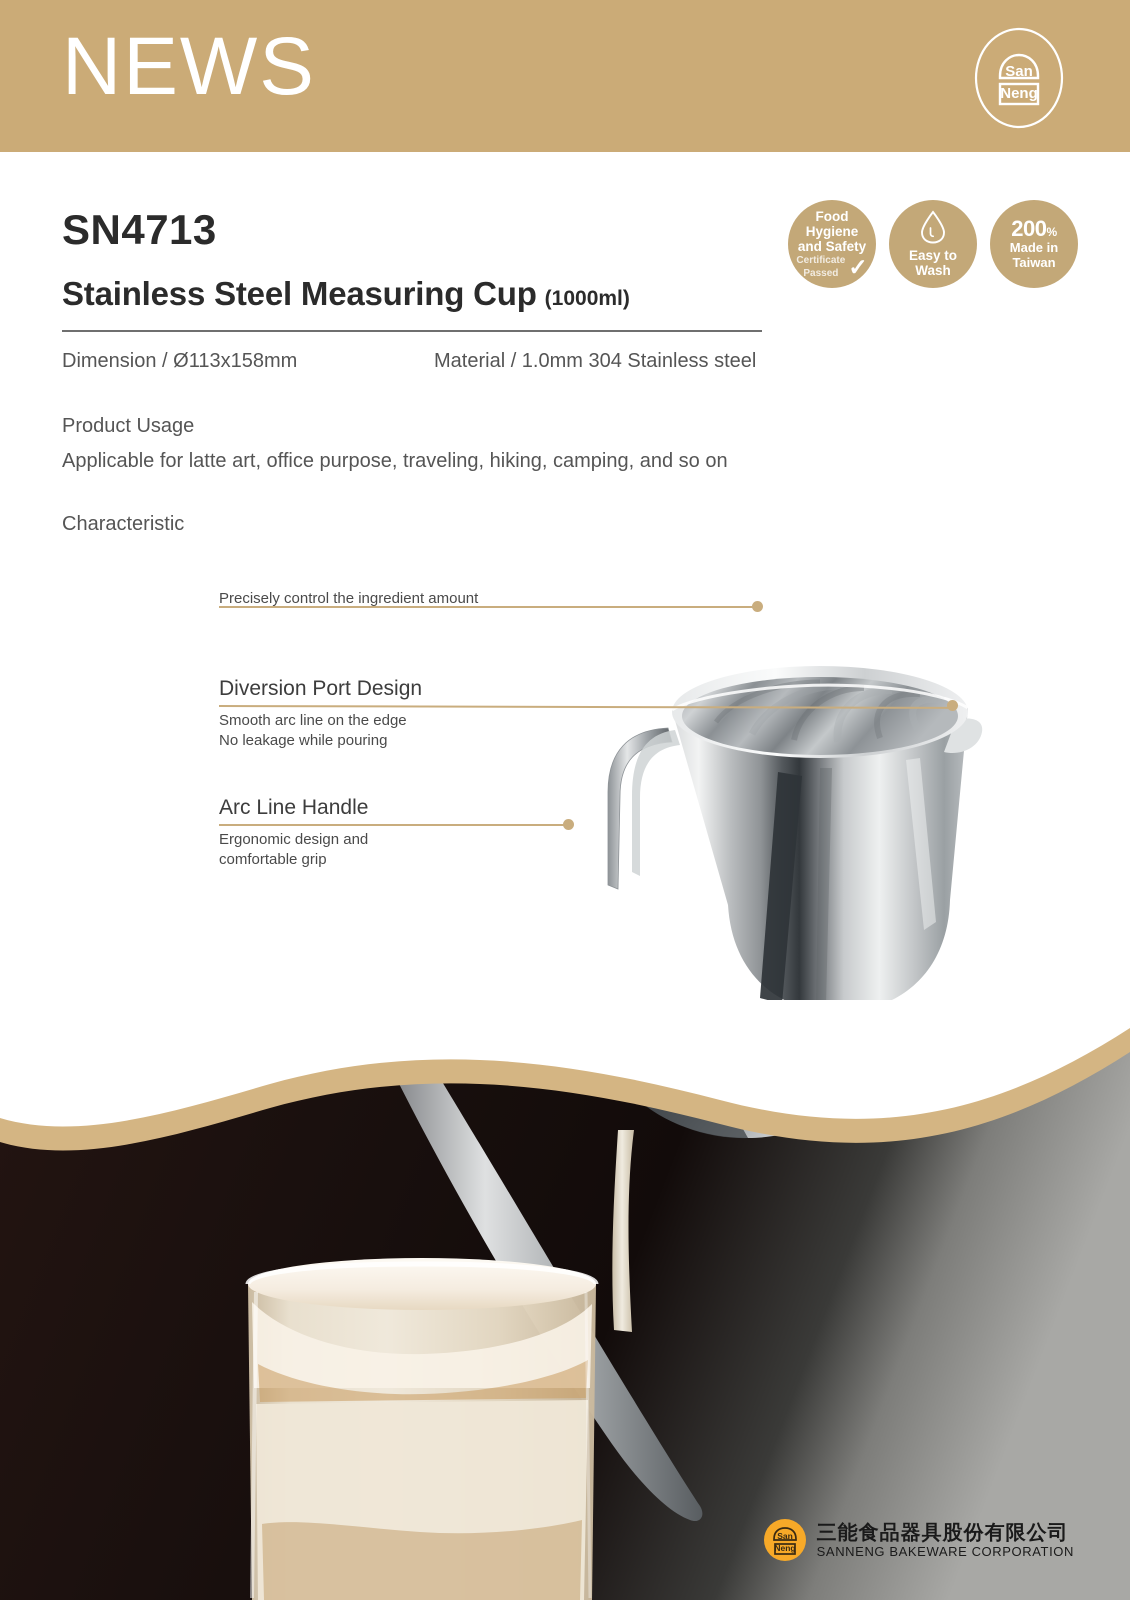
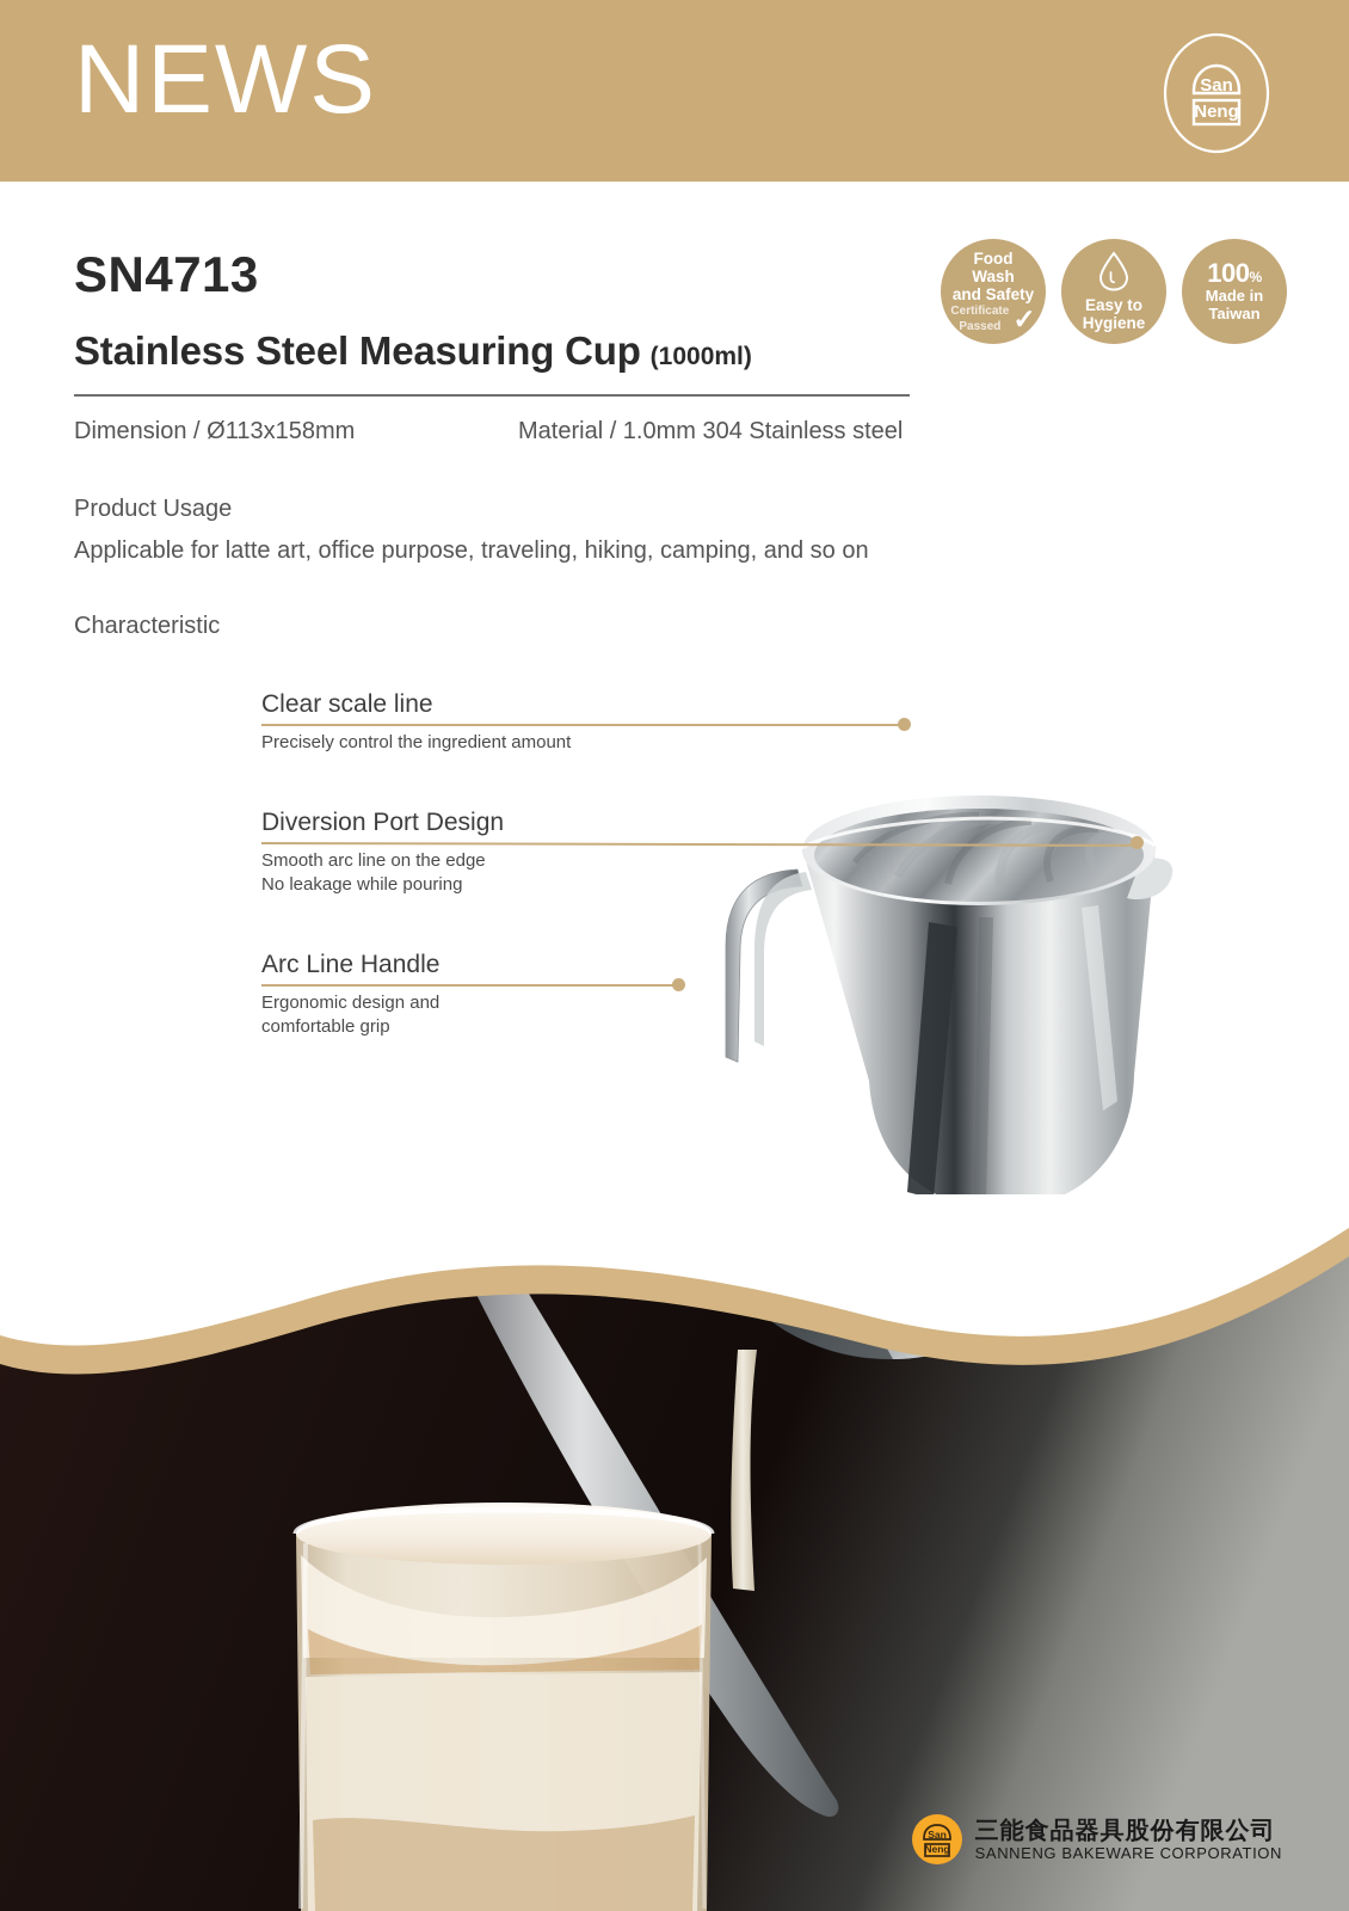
  NEWS
  San
  Neng
  SN4713
  Stainless Steel Measuring Cup
  (1000ml)
  Food
- Hygiene
+ Wash
  and Safety
  Certificate
  Passed
  ✓
  Easy to
- Wash
+ Hygiene
- 200%
+ 100%
  Made in
  Taiwan
  Dimension / Ø113x158mm
  Material / 1.0mm 304 Stainless steel
  Product Usage
  Applicable for latte art, office purpose, traveling, hiking, camping, and so on
  Characteristic
+ Clear scale line
  Precisely control the ingredient amount
  Diversion Port Design
  Smooth arc line on the edge
  No leakage while pouring
  Arc Line Handle
  Ergonomic design and
  comfortable grip
  San
  Neng
  三能食品器具股份有限公司
  SANNENG BAKEWARE CORPORATION
